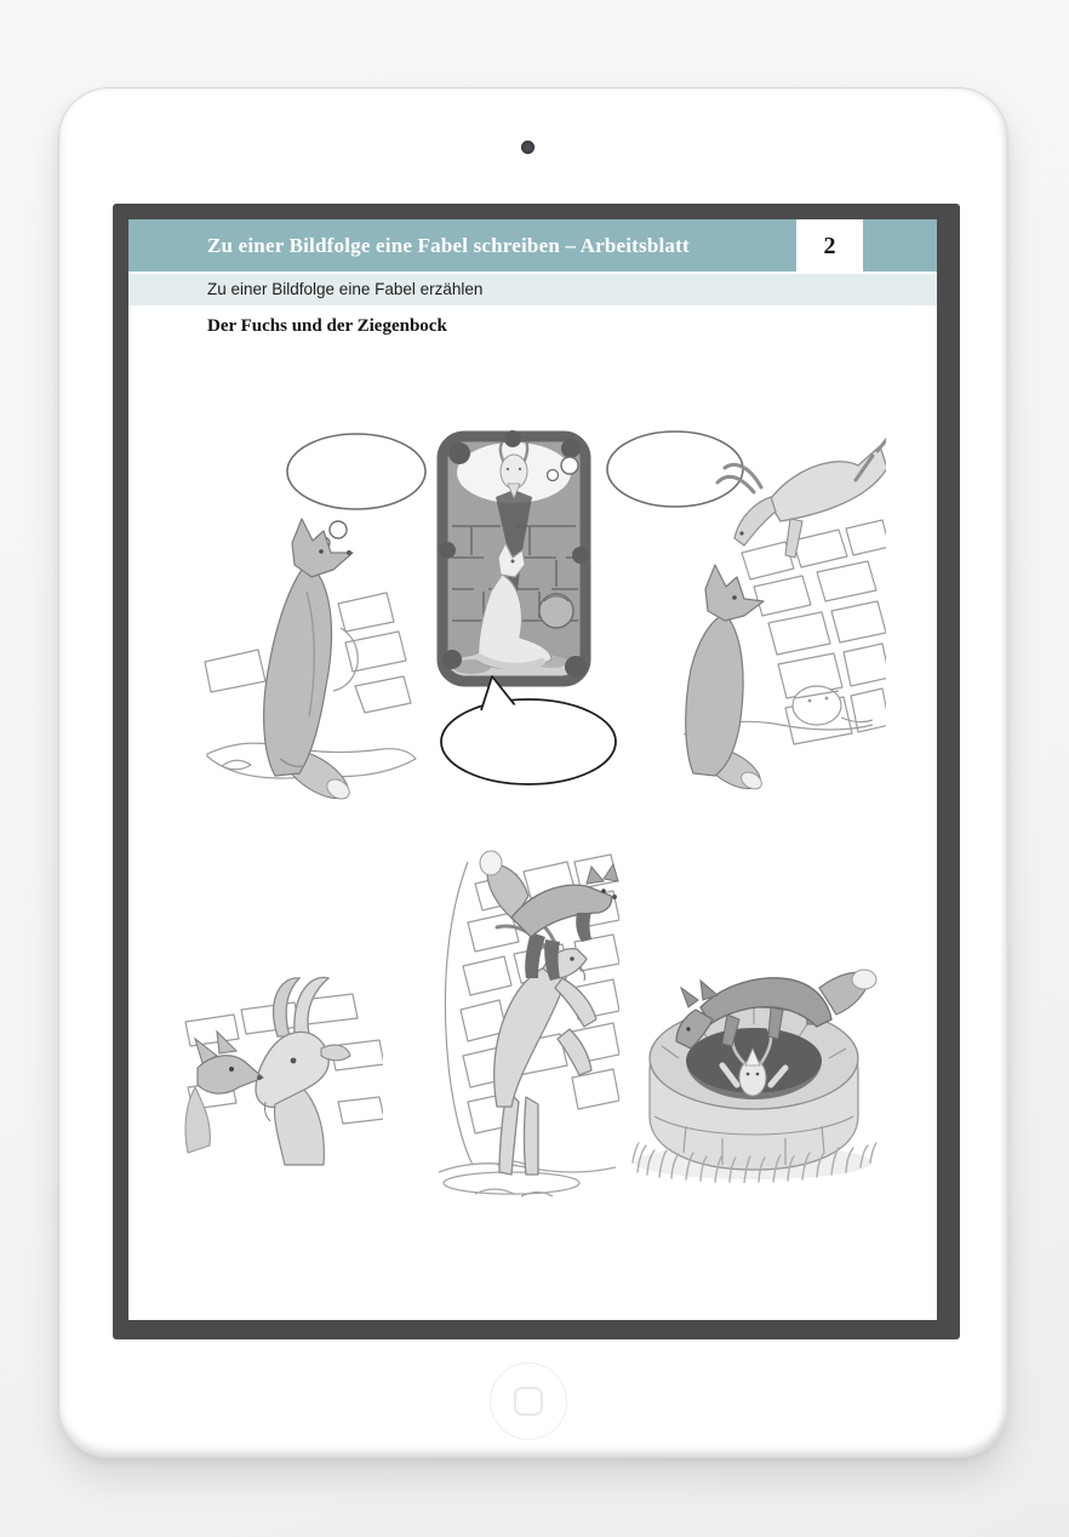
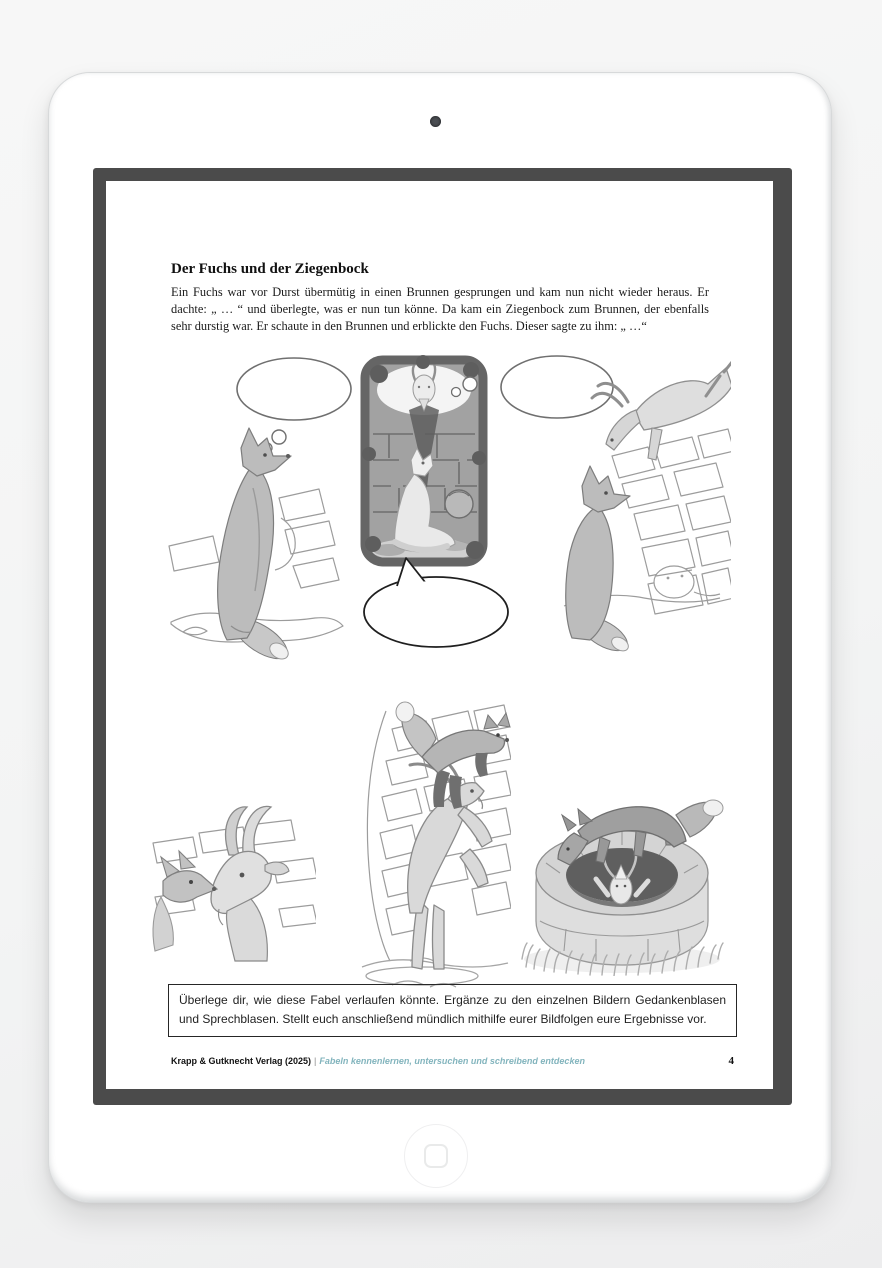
- Zu einer Bildfolge eine Fabel schreiben – Arbeitsblatt
- 2
- Zu einer Bildfolge eine Fabel erzählen
  Der Fuchs und der Ziegenbock
+ Ein Fuchs war vor Durst übermütig in einen Brunnen gesprungen und kam nun nicht wieder heraus. Er dachte: „ … “ und überlegte, was er nun tun könne. Da kam ein Ziegenbock zum Brunnen, der ebenfalls sehr durstig war. Er schaute in den Brunnen und erblickte den Fuchs. Dieser sagte zu ihm: „ …“
+ Überlege dir, wie diese Fabel verlaufen könnte. Ergänze zu den einzelnen Bildern Gedankenblasen und Sprechblasen. Stellt euch anschließend mündlich mithilfe eurer Bildfolgen eure Ergebnisse vor.
+ Krapp & Gutknecht Verlag (2025) | Fabeln kennenlernen, untersuchen und schreibend entdecken
+ 4
